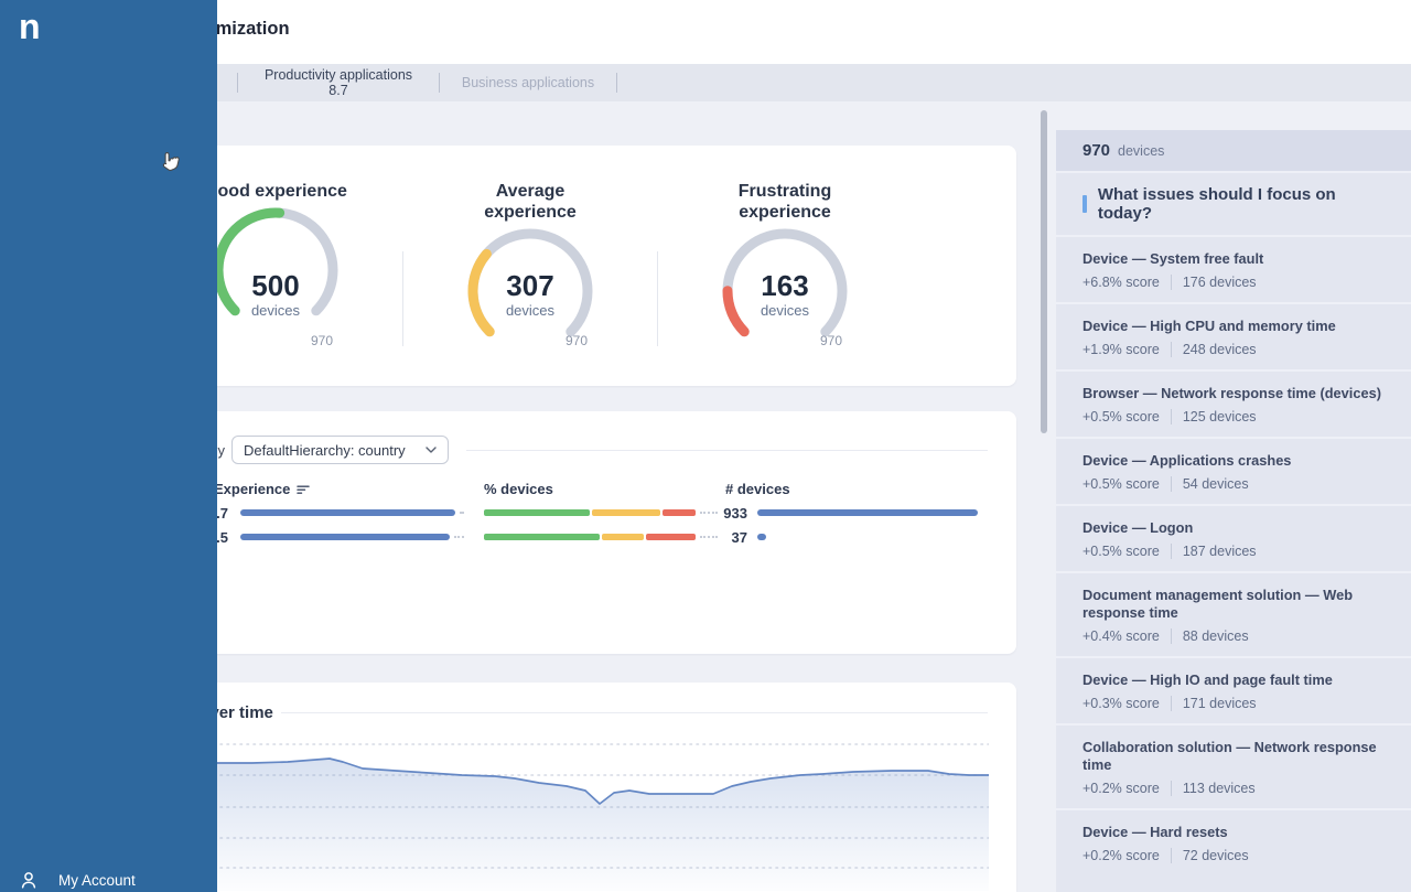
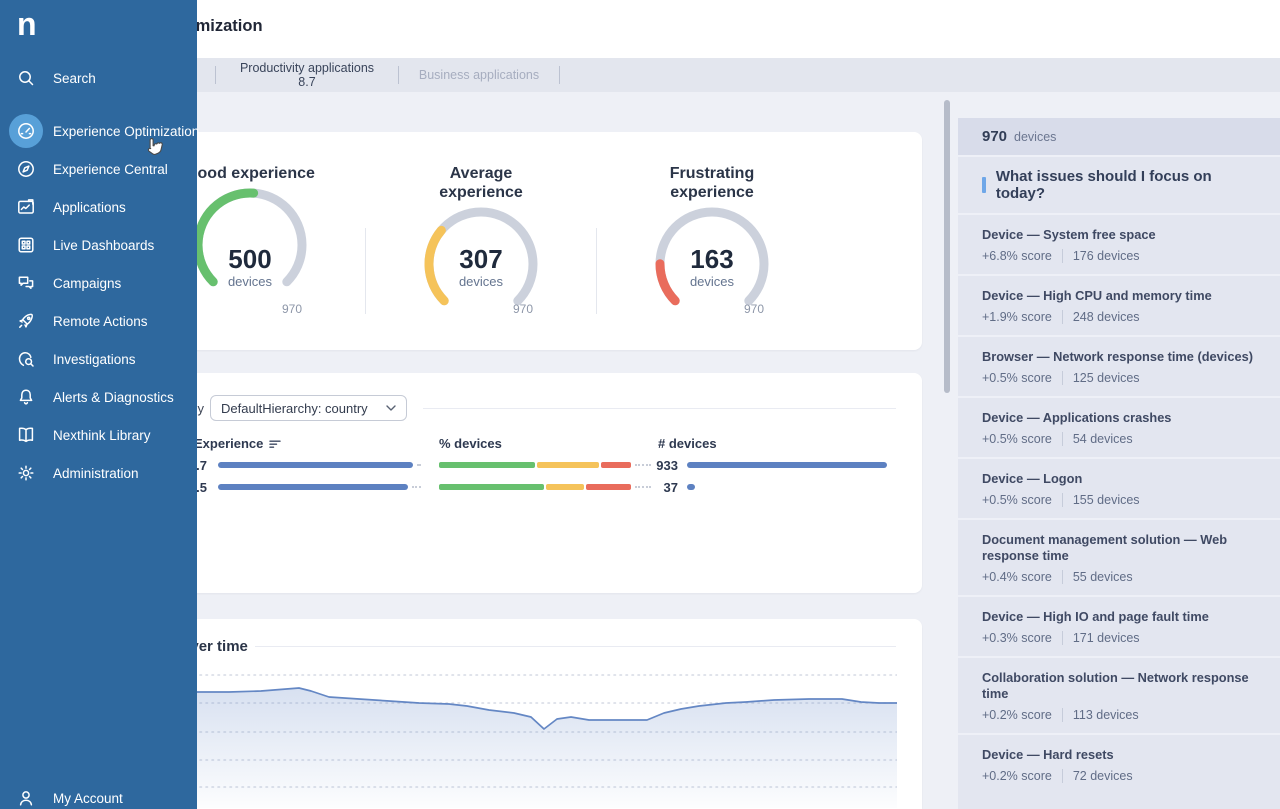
  Productivity applications
  8.7
  Business applications
  ood experience
  500
  devices
  970
  Average experience
  307
  devices
  970
  Frustrating experience
  163
  devices
  970
  DefaultHierarchy: country
  Experience
  % devices
  # devices
  933
  37
  970
  devices
  What issues should I focus on today?
- Device — System free fault
+ Device — System free space
  +6.8% score
  176 devices
  Device — High CPU and memory time
  +1.9% score
  248 devices
  Browser — Network response time (devices)
  +0.5% score
  125 devices
  Device — Applications crashes
  +0.5% score
  54 devices
  Device — Logon
  +0.5% score
- 187 devices
+ 155 devices
  Document management solution — Web response time
  +0.4% score
- 88 devices
+ 55 devices
  Device — High IO and page fault time
  +0.3% score
  171 devices
  Collaboration solution — Network response time
  +0.2% score
  113 devices
  Device — Hard resets
  +0.2% score
  72 devices
  n
+ Search
+ Experience Optimization
+ Experience Central
+ Applications
+ Live Dashboards
+ Campaigns
+ Remote Actions
+ Investigations
+ Alerts & Diagnostics
+ Nexthink Library
+ Administration
  My Account
